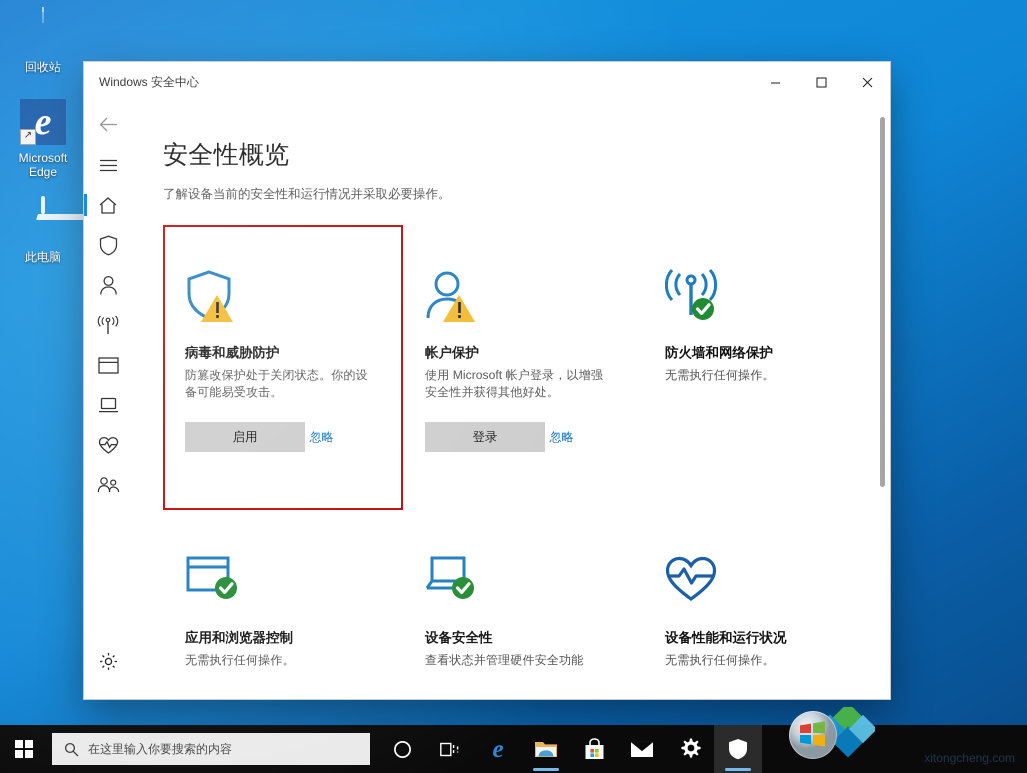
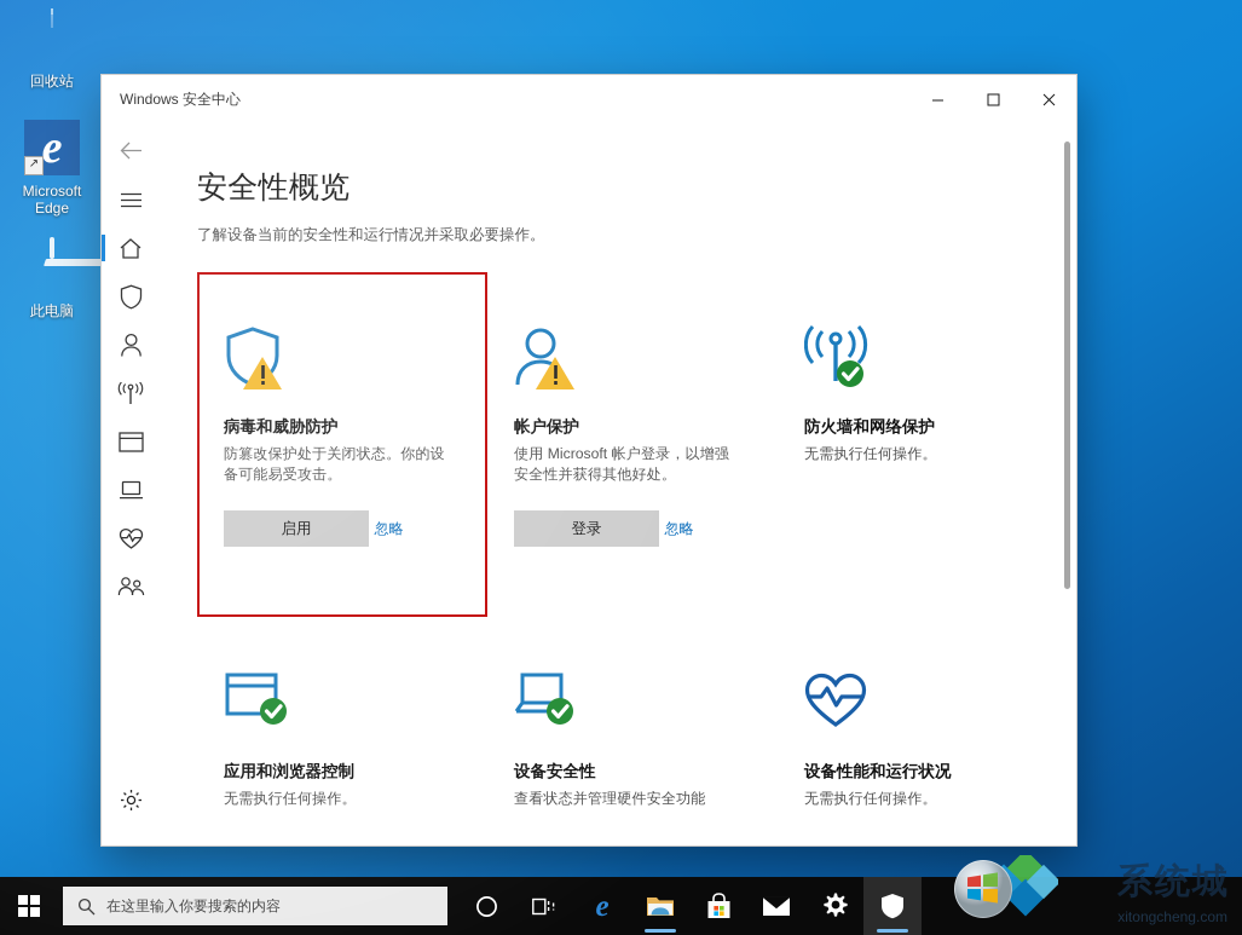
+ 系统城
  xitongcheng.com
